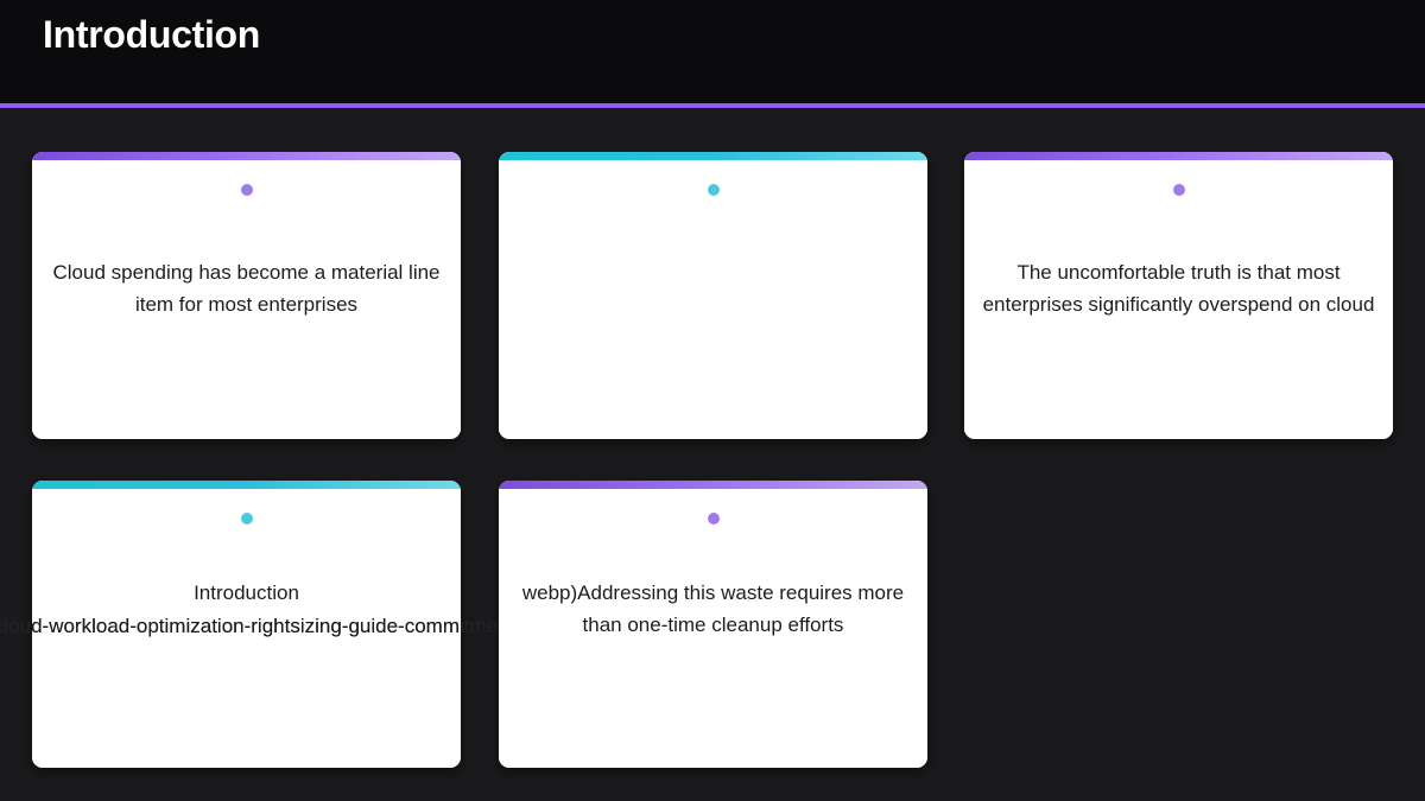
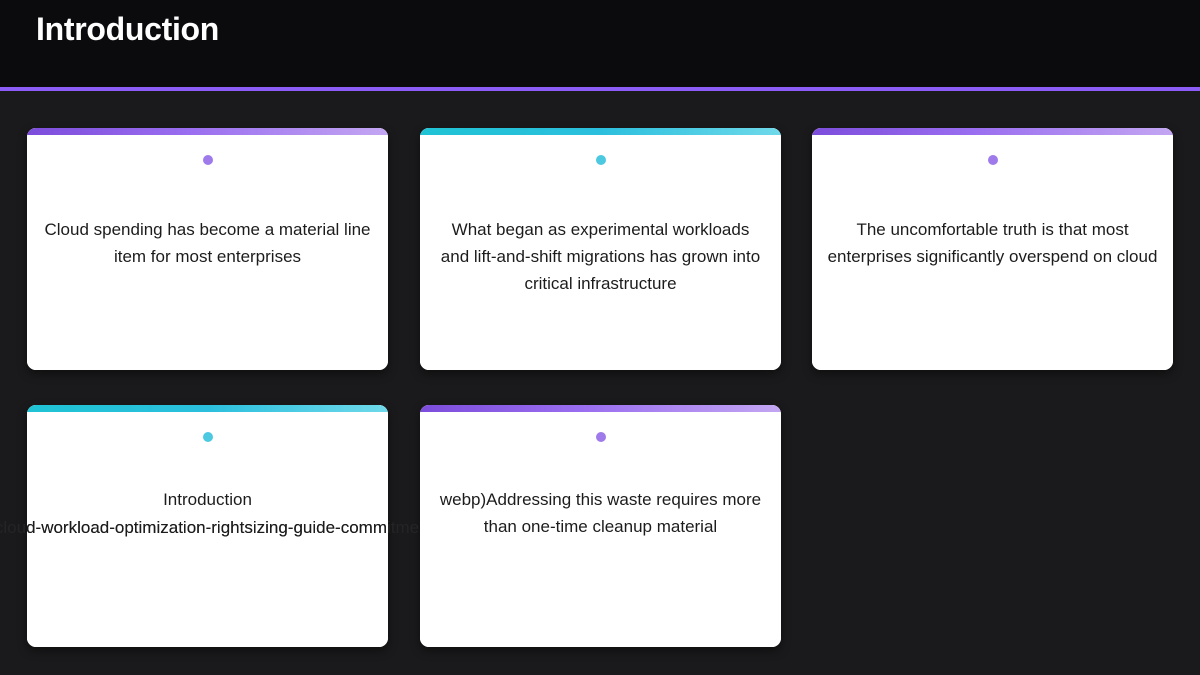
  Introduction
  Cloud spending has become a material line item for most enterprises
+ What began as experimental workloads and lift-and-shift migrations has grown into critical infrastructure
  The uncomfortable truth is that most enterprises significantly overspend on cloud
  Introduction
- webp)Addressing this waste requires more than one-time cleanup efforts
+ webp)Addressing this waste requires more than one-time cleanup material
  loud-workload-optimization-rightsizing-guide-commitme
  d-workload-optimization-rightsizing-guide-comm
